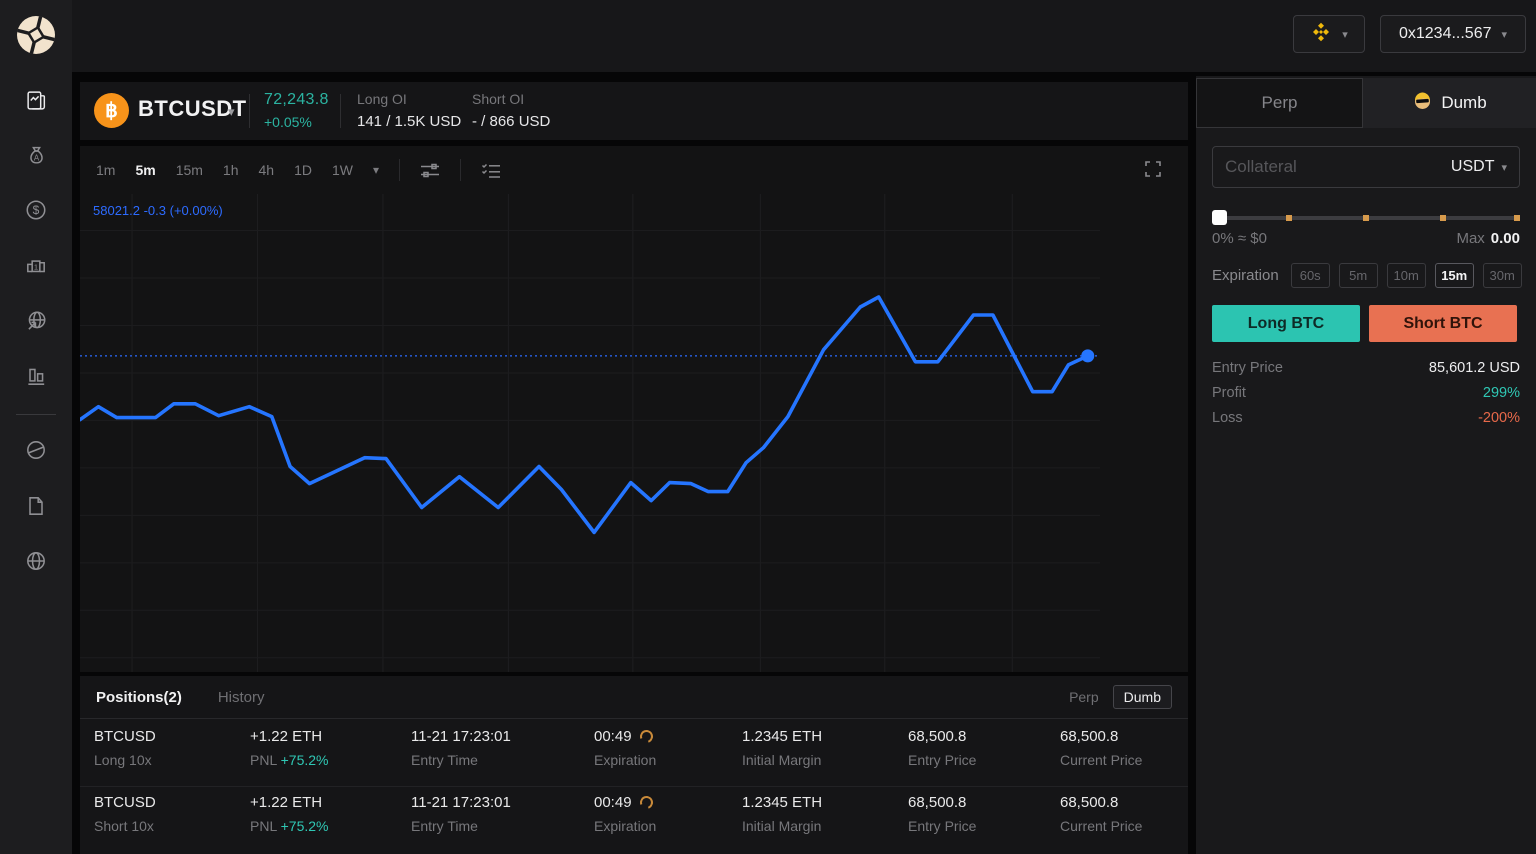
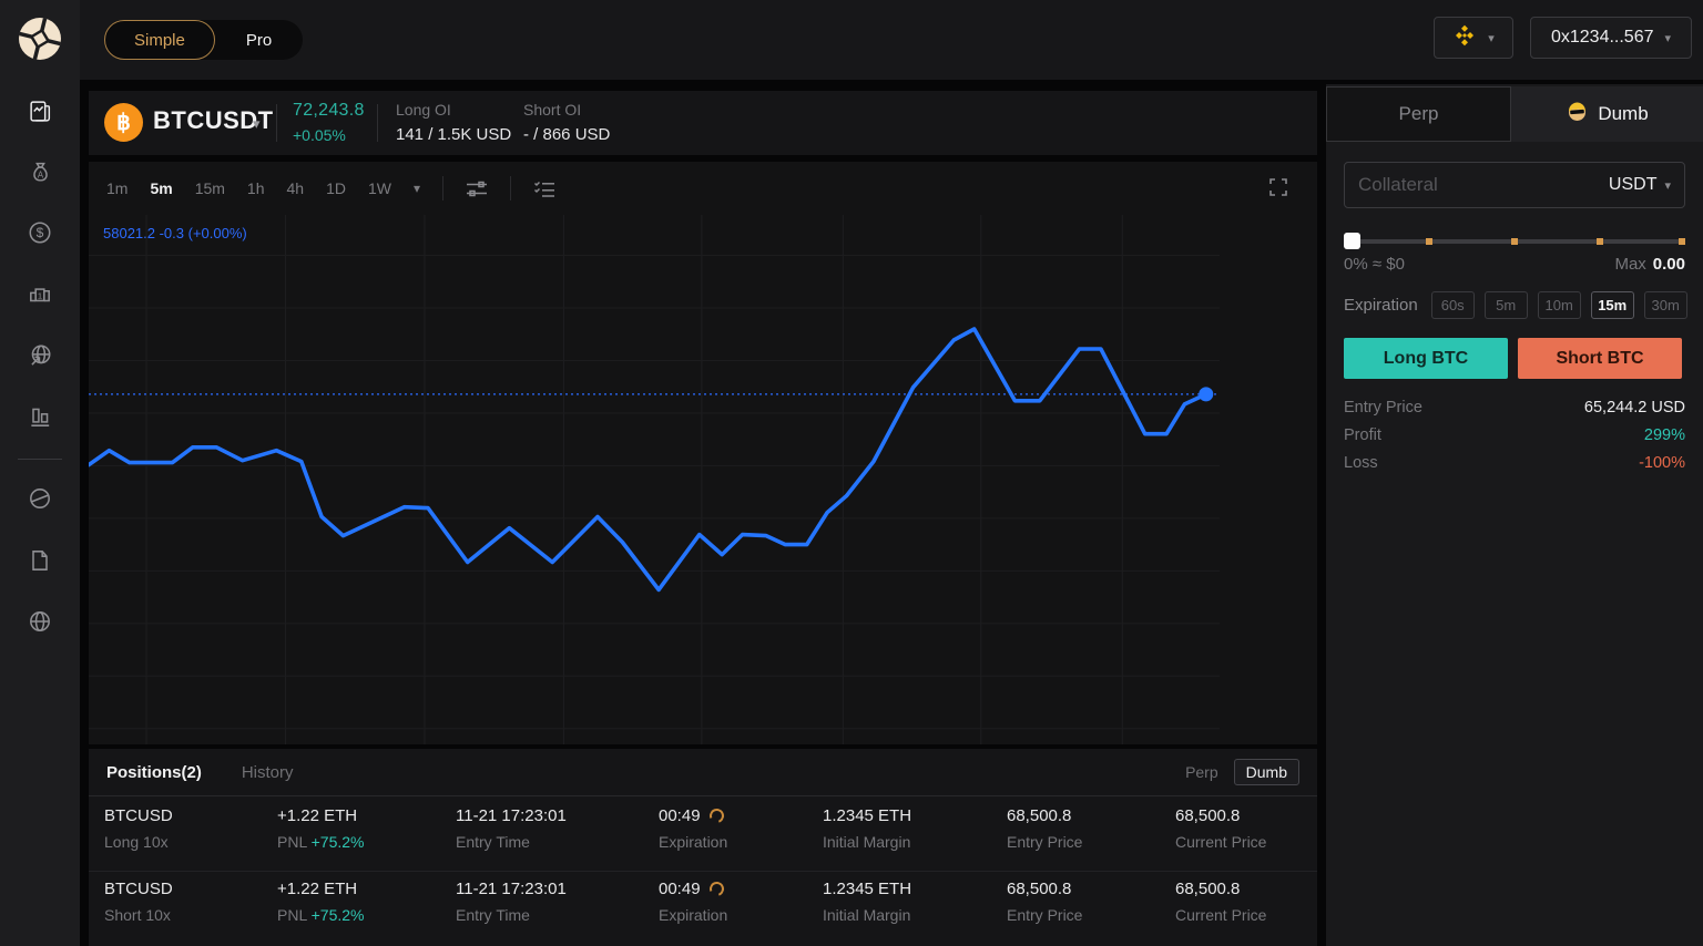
  A
  $
  1
+ Simple
+ Pro
  ▾
  0x1234...567
  ▾
  ฿
  BTCUSDT
  ▾
  72,243.8
  +0.05%
  Long OI
  141 / 1.5K USD
  Short OI
  - / 866 USD
  1m
  5m
  15m
  1h
  4h
  1D
  1W
  ▾
  58021.2 -0.3 (+0.00%)
  Positions(2)
  History
  Perp
  Dumb
  BTCUSD
  Long 10x
  +1.22 ETH
  PNL +75.2%
  11-21 17:23:01
  Entry Time
  00:49
  Expiration
  1.2345 ETH
  Initial Margin
  68,500.8
  Entry Price
  68,500.8
  Current Price
  BTCUSD
  Short 10x
  +1.22 ETH
  PNL +75.2%
  11-21 17:23:01
  Entry Time
  00:49
  Expiration
  1.2345 ETH
  Initial Margin
  68,500.8
  Entry Price
  68,500.8
  Current Price
  Perp
  Dumb
  Collateral
  USDT
  ▾
  0% ≈ $0
  Max 0.00
  Expiration
  60s
  5m
  10m
  15m
  30m
  Long BTC
  Short BTC
  Entry Price
- 85,601.2 USD
+ 65,244.2 USD
  Profit
  299%
  Loss
- -200%
+ -100%
